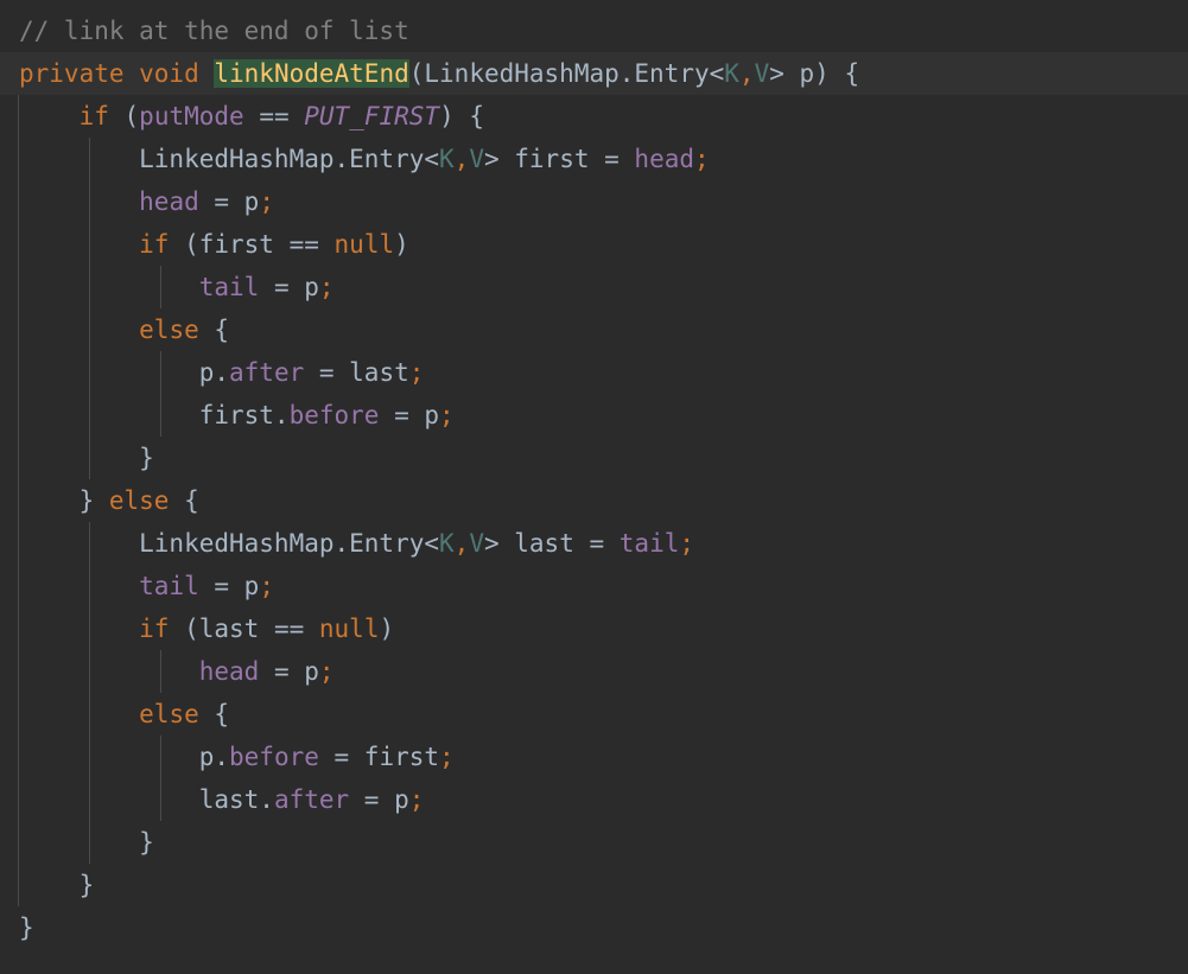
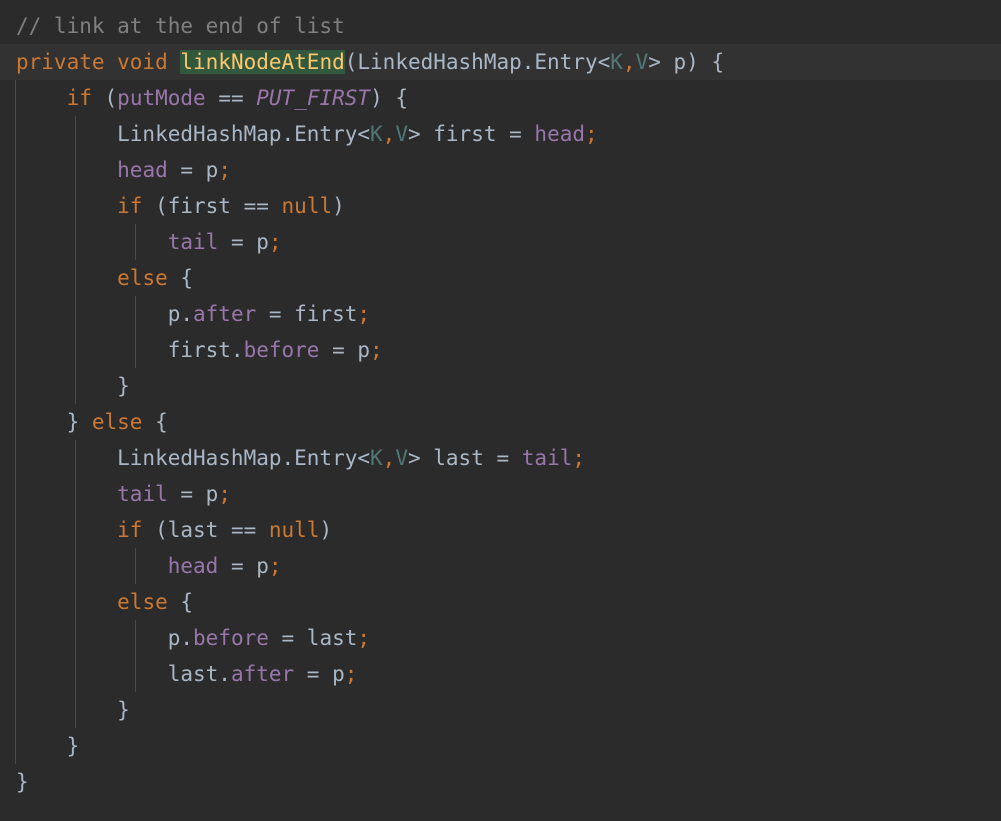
  // link at the end of list
  private void linkNodeAtEnd(LinkedHashMap.Entry<K,V> p) {
  if (putMode == PUT_FIRST) {
  LinkedHashMap.Entry<K,V> first = head;
  head = p;
  if (first == null)
  tail = p;
  else {
- p.after = last;
+ p.after = first;
  first.before = p;
  }
  } else {
  LinkedHashMap.Entry<K,V> last = tail;
  tail = p;
  if (last == null)
  head = p;
  else {
- p.before = first;
+ p.before = last;
  last.after = p;
  }
  }
  }
